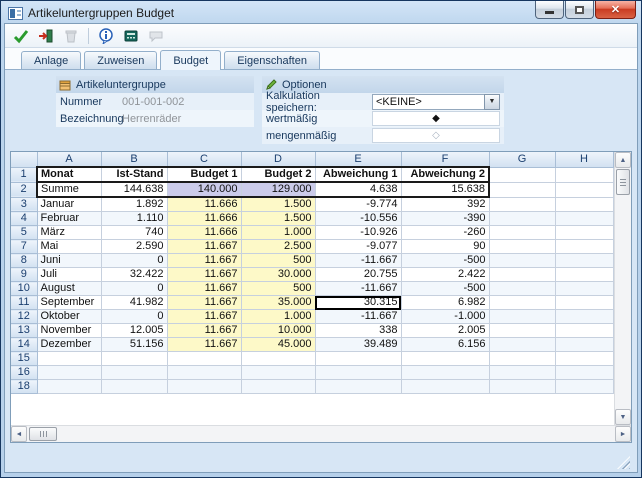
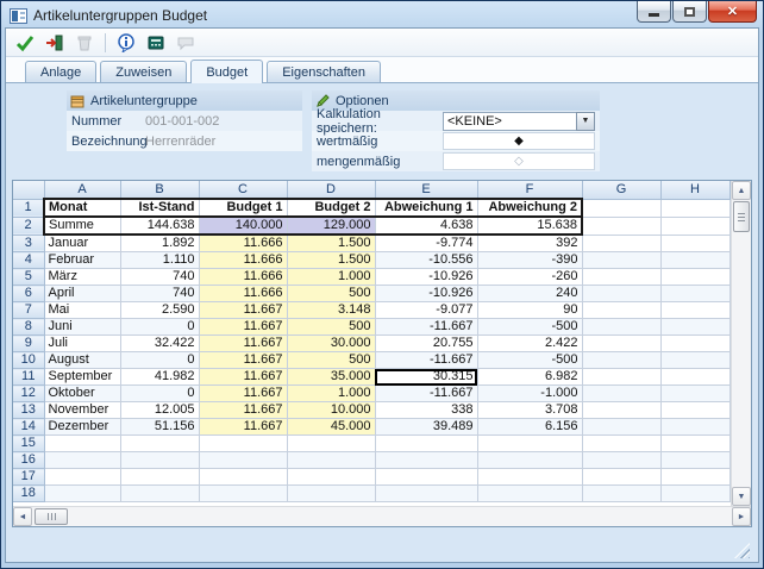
  Artikeluntergruppen Budget
  ✕
  Anlage
  Zuweisen
  Budget
  Eigenschaften
  Artikeluntergruppe
  Nummer
  001-001-002
  Bezeichnung
  Herrenräder
  Optionen
  Kalkulation speichern:
  <KEINE>
  wertmäßig
  ◆
  mengenmäßig
  ◇
  	A	B	C	D	E	F	G	H
  1	Monat	Ist-Stand	Budget 1	Budget 2	Abweichung 1	Abweichung 2
  2	Summe	144.638	140.000	129.000	4.638	15.638
  3	Januar	1.892	11.666	1.500	-9.774	392
  4	Februar	1.110	11.666	1.500	-10.556	-390
  5	März	740	11.666	1.000	-10.926	-260
+ 6	April	740	11.666	500	-10.926	240
- 7	Mai	2.590	11.667	2.500	-9.077	90
+ 7	Mai	2.590	11.667	3.148	-9.077	90
  8	Juni	0	11.667	500	-11.667	-500
  9	Juli	32.422	11.667	30.000	20.755	2.422
  10	August	0	11.667	500	-11.667	-500
  11	September	41.982	11.667	35.000	30.315	6.982
  12	Oktober	0	11.667	1.000	-11.667	-1.000
- 13	November	12.005	11.667	10.000	338	2.005
+ 13	November	12.005	11.667	10.000	338	3.708
  14	Dezember	51.156	11.667	45.000	39.489	6.156
  15
  16
+ 17
  18
